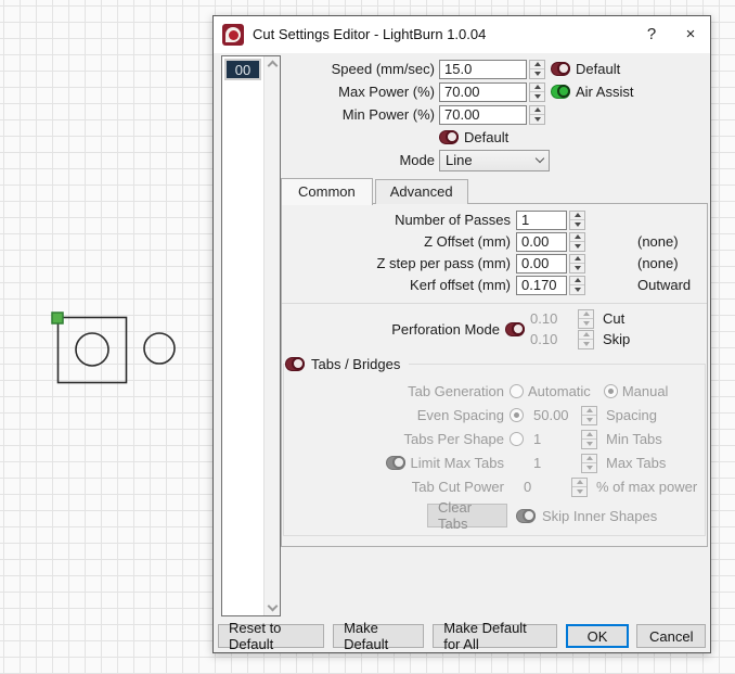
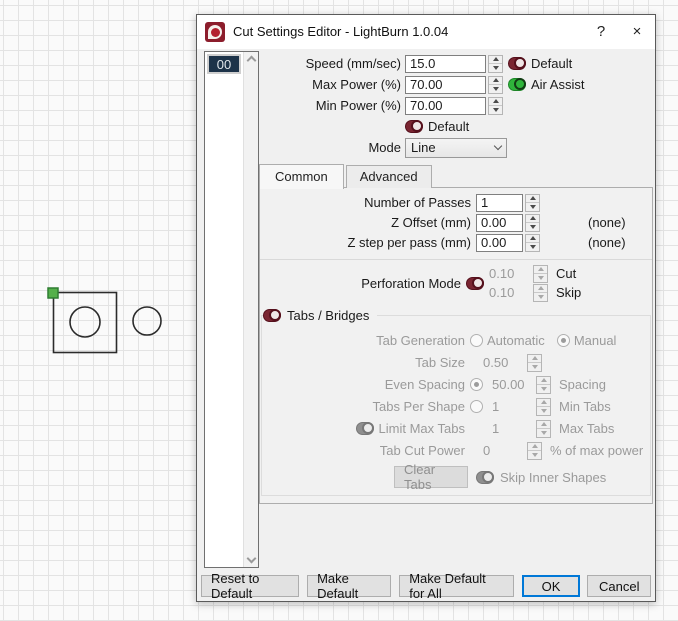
  Cut Settings Editor - LightBurn 1.0.04
  ?
  ×
  00
  Speed (mm/sec)
  15.0
  Default
  Max Power (%)
  70.00
  Air Assist
  Min Power (%)
  70.00
  Default
  Mode
  Line
  Common
  Advanced
  Number of Passes
  1
  Z Offset (mm)
  0.00
  (none)
  Z step per pass (mm)
  0.00
  (none)
- Kerf offset (mm)
- 0.170
- Outward
  Perforation Mode
  0.10
  Cut
  0.10
  Skip
  Tabs / Bridges
  Tab Generation
  Automatic
  Manual
+ Tab Size
+ 0.50
  Even Spacing
  50.00
  Spacing
  Tabs Per Shape
  1
  Min Tabs
  Limit Max Tabs
  1
  Max Tabs
  Tab Cut Power
  0
  % of max power
  Clear Tabs
  Skip Inner Shapes
  Reset to Default
  Make Default
  Make Default for All
  OK
  Cancel
